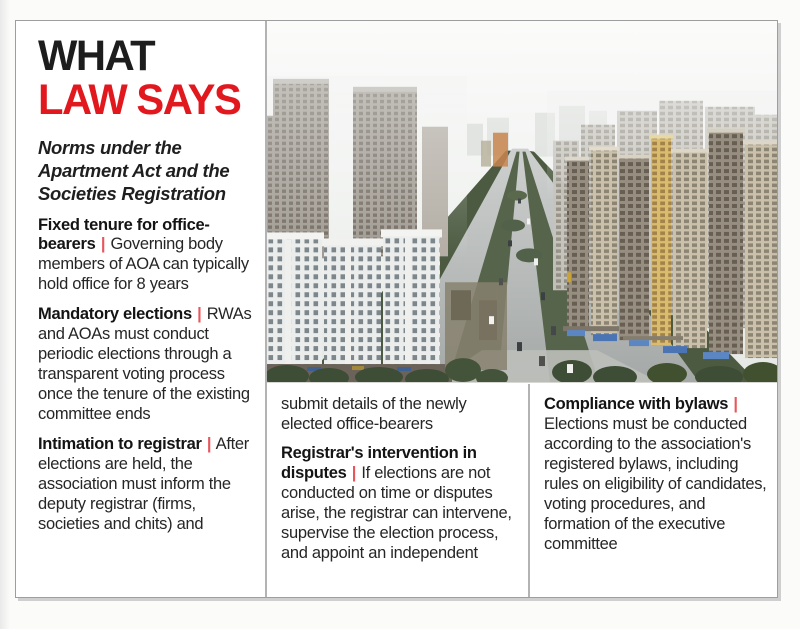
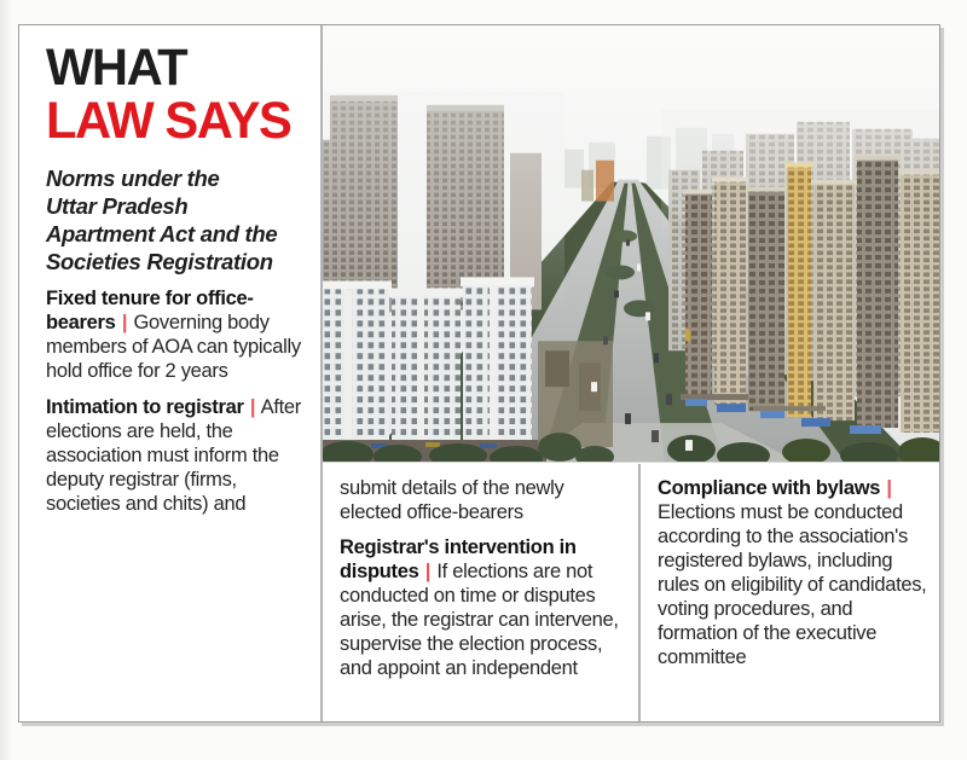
  WHAT
  LAW SAYS
  Norms under the
+ Uttar Pradesh
  Apartment Act and the
  Societies Registration
- Fixed tenure for office-bearers | Governing body members of AOA can typically hold office for 8 years
+ Fixed tenure for office-bearers | Governing body members of AOA can typically hold office for 2 years
- Mandatory elections | RWAs and AOAs must conduct periodic elections through a transparent voting process once the tenure of the existing committee ends
  Intimation to registrar | After elections are held, the association must inform the deputy registrar (firms, societies and chits) and
  submit details of the newly elected office-bearers
  Registrar's intervention in disputes | If elections are not conducted on time or disputes arise, the registrar can intervene, supervise the election process, and appoint an independent
  Compliance with bylaws | Elections must be conducted according to the association's registered bylaws, including rules on eligibility of candidates, voting procedures, and formation of the executive committee
